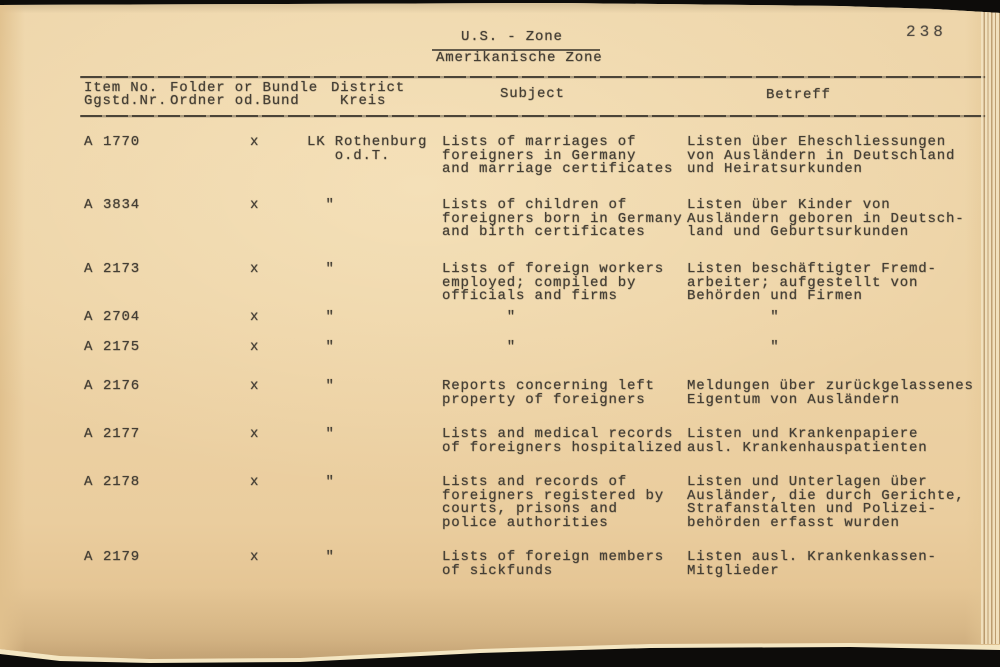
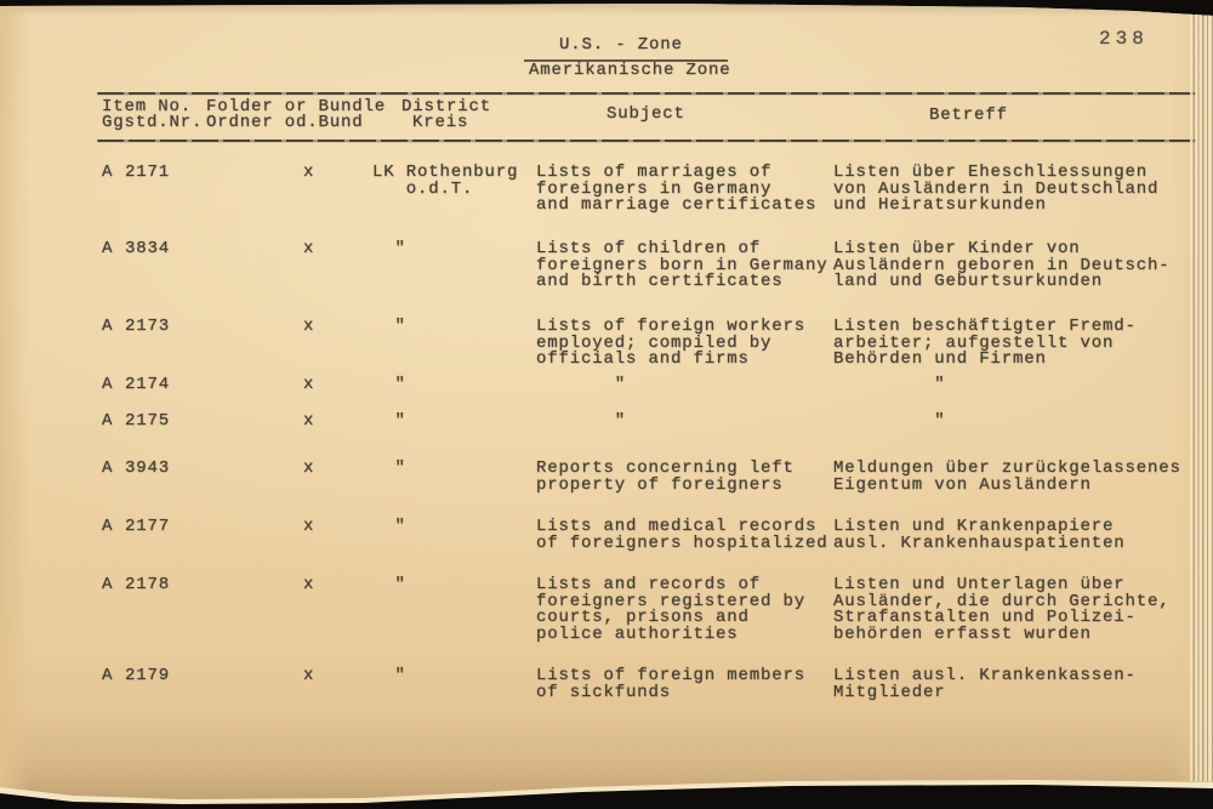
  238
  U.S. - Zone
  Amerikanische Zone
  Item No.
  Ggstd.Nr.
  Folder or Bundle
  Ordner od.Bund
  District
  Kreis
  Subject
  Betreff
  A
- 1770
+ 2171
  x
  LK Rothenburg
  o.d.T.
  Lists of marriages of
  foreigners in Germany
  and marriage certificates
  Listen über Eheschliessungen
  von Ausländern in Deutschland
  und Heiratsurkunden
  A
  3834
  x
  "
  Lists of children of
  foreigners born in Germany
  and birth certificates
  Listen über Kinder von
  Ausländern geboren in Deutsch-
  land und Geburtsurkunden
  A
  2173
  x
  "
  Lists of foreign workers
  employed; compiled by
  officials and firms
  Listen beschäftigter Fremd-
  arbeiter; aufgestellt von
  Behörden und Firmen
  A
- 2704
+ 2174
  x
  "
  "
  "
  A
  2175
  x
  "
  "
  "
  A
- 2176
+ 3943
  x
  "
  Reports concerning left
  property of foreigners
  Meldungen über zurückgelassenes
  Eigentum von Ausländern
  A
  2177
  x
  "
  Lists and medical records
  of foreigners hospitalized
  Listen und Krankenpapiere
  ausl. Krankenhauspatienten
  A
  2178
  x
  "
  Lists and records of
  foreigners registered by
  courts, prisons and
  police authorities
  Listen und Unterlagen über
  Ausländer, die durch Gerichte,
  Strafanstalten und Polizei-
  behörden erfasst wurden
  A
  2179
  x
  "
  Lists of foreign members
  of sickfunds
  Listen ausl. Krankenkassen-
  Mitglieder
